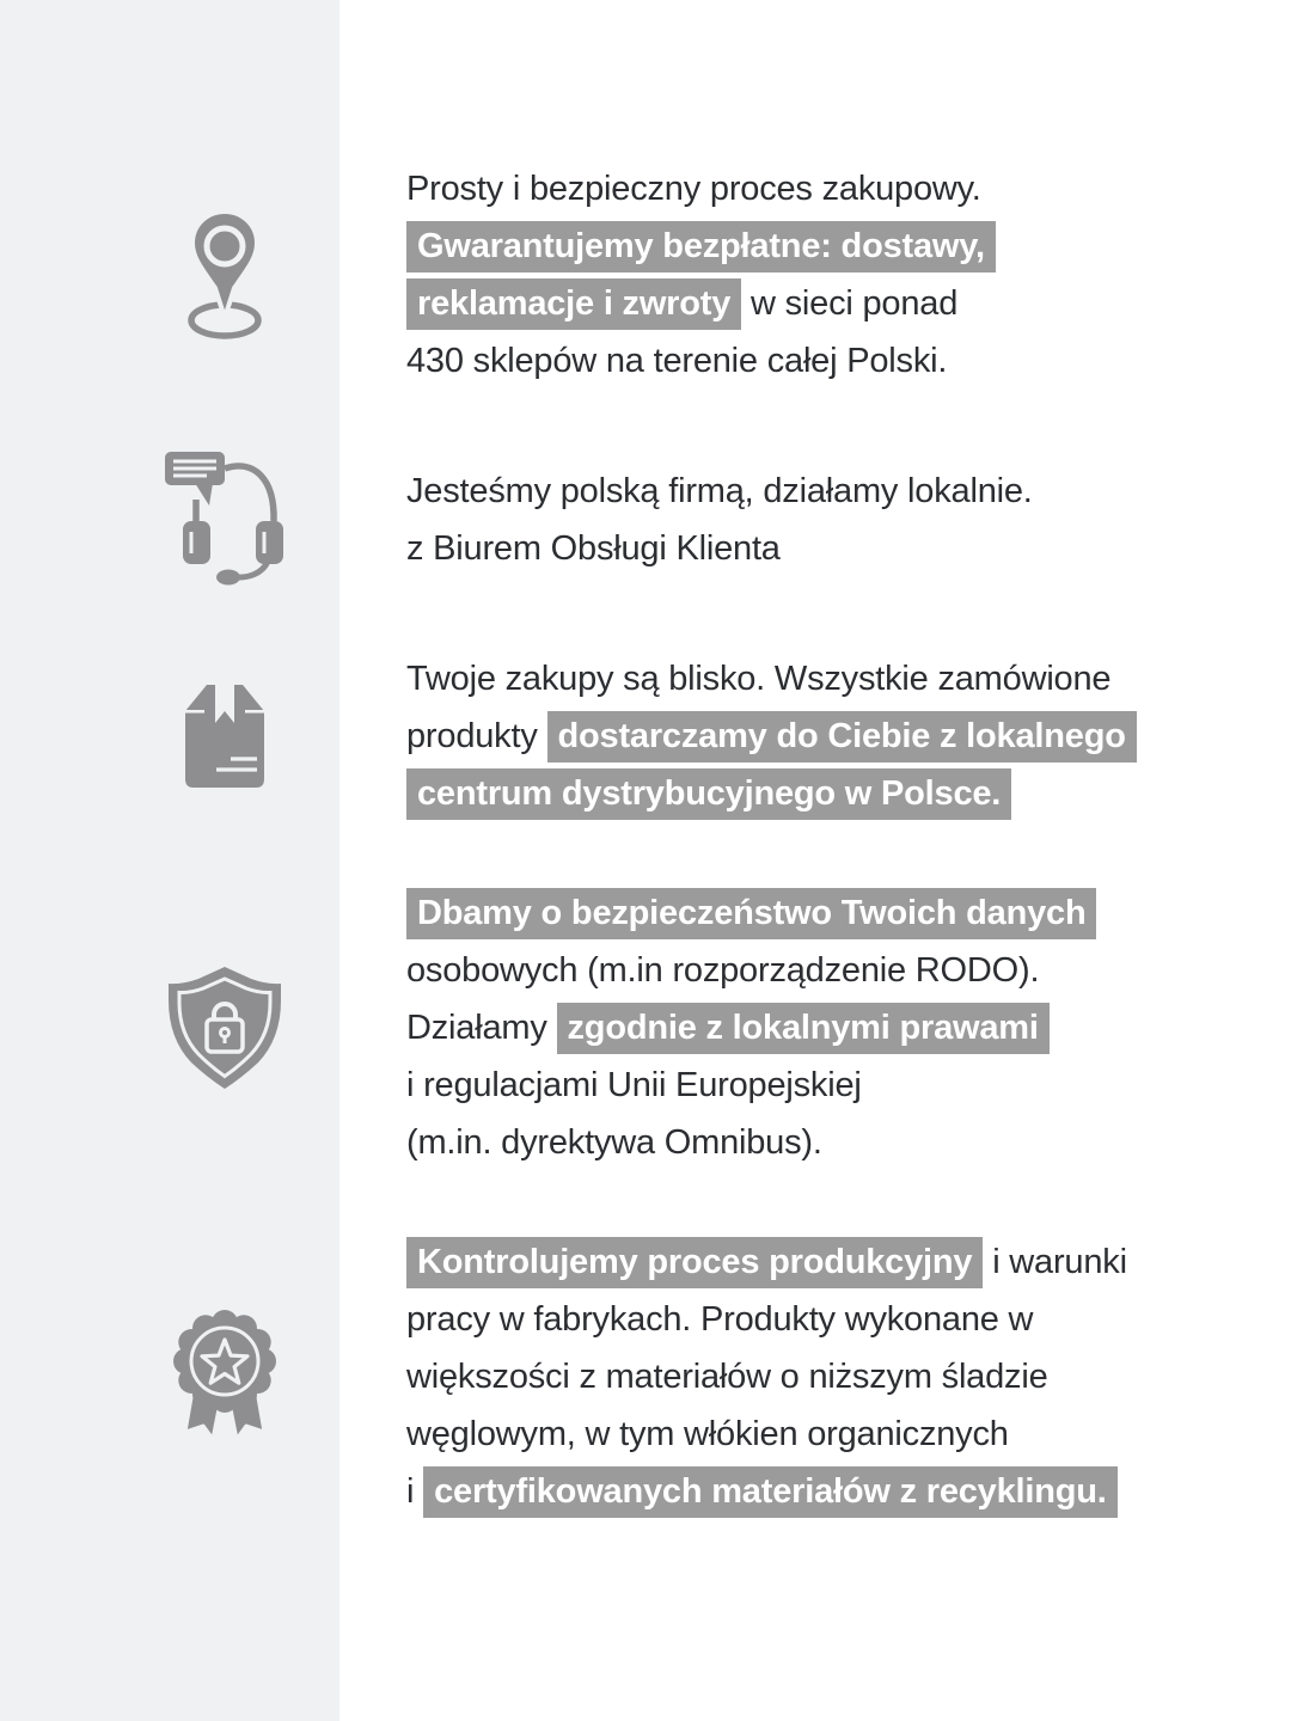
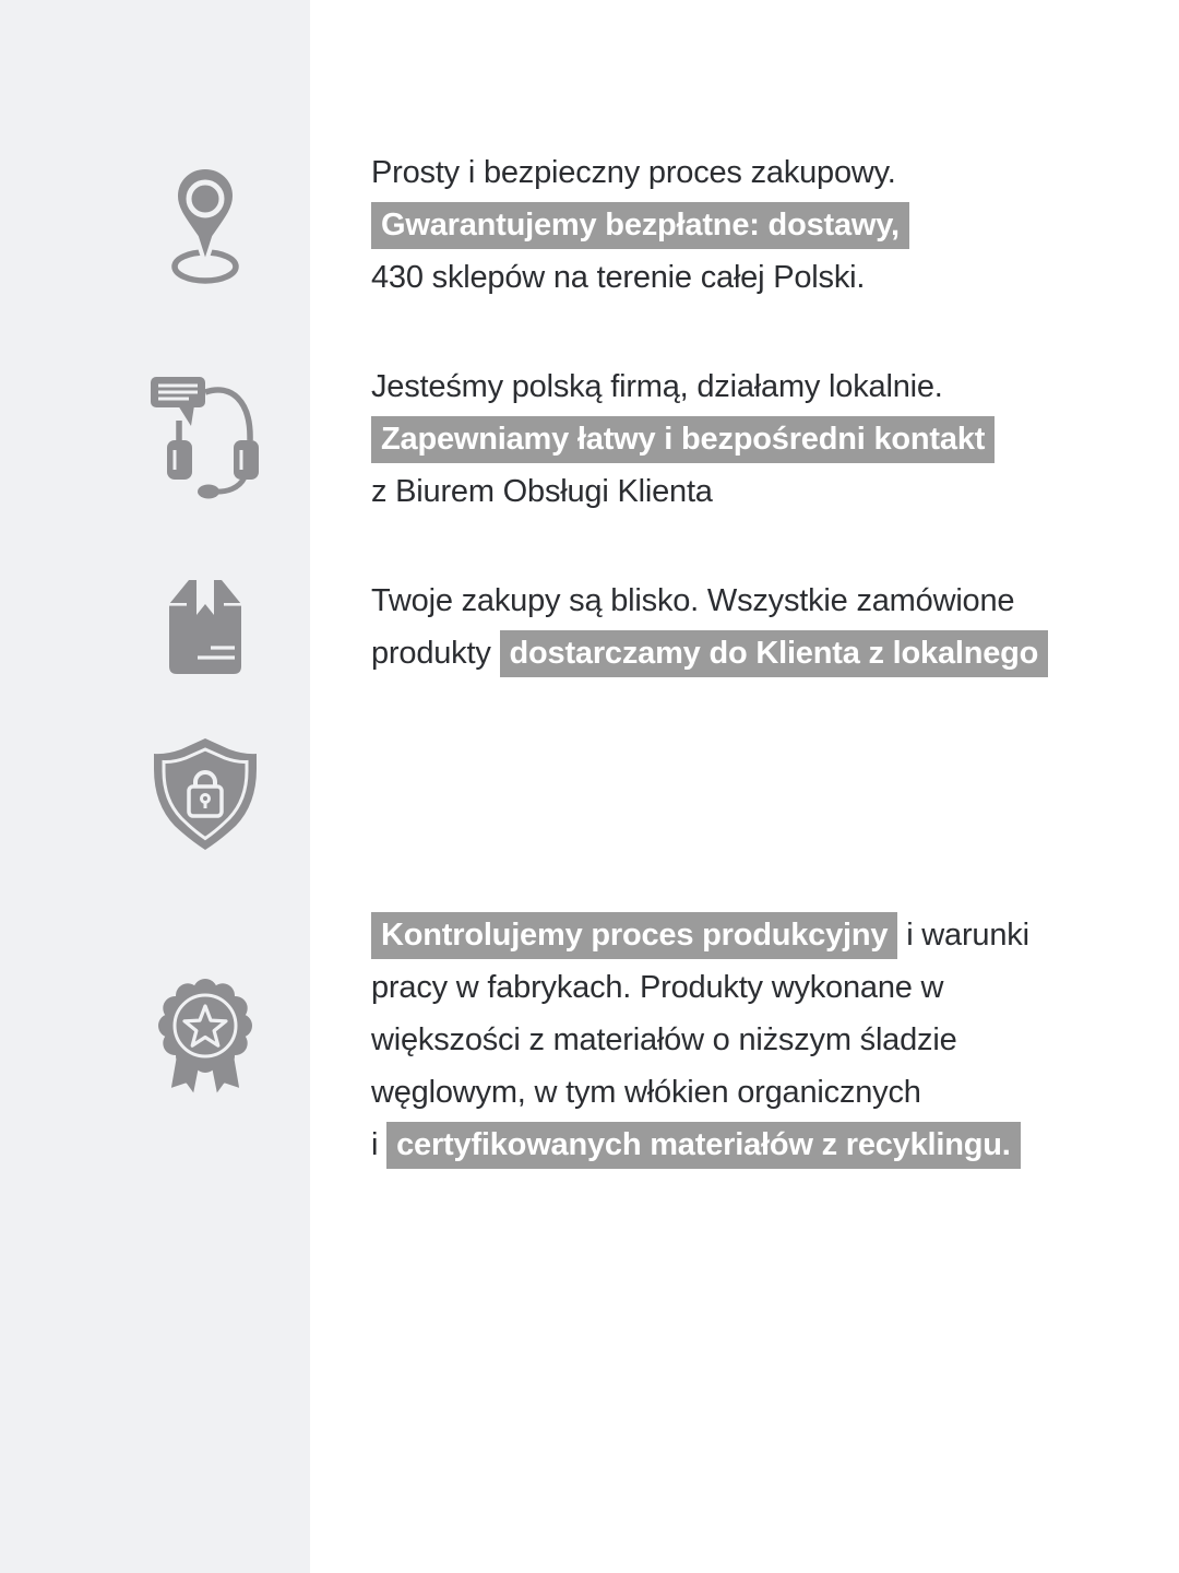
  Prosty i bezpieczny proces zakupowy.
  Gwarantujemy bezpłatne: dostawy,
- reklamacje i zwroty
- w sieci ponad
  430 sklepów na terenie całej Polski.
  Jesteśmy polską firmą, działamy lokalnie.
+ Zapewniamy łatwy i bezpośredni kontakt
  z Biurem Obsługi Klienta
  Twoje zakupy są blisko. Wszystkie zamówione
  produkty
- dostarczamy do Ciebie z lokalnego
+ dostarczamy do Klienta z lokalnego
- centrum dystrybucyjnego w Polsce.
- Dbamy o bezpieczeństwo Twoich danych
- osobowych (m.in rozporządzenie RODO).
- Działamy
- zgodnie z lokalnymi prawami
- i regulacjami Unii Europejskiej
- (m.in. dyrektywa Omnibus).
  Kontrolujemy proces produkcyjny
  i warunki
  pracy w fabrykach. Produkty wykonane w
  większości z materiałów o niższym śladzie
  węglowym, w tym włókien organicznych
  i
  certyfikowanych materiałów z recyklingu.
